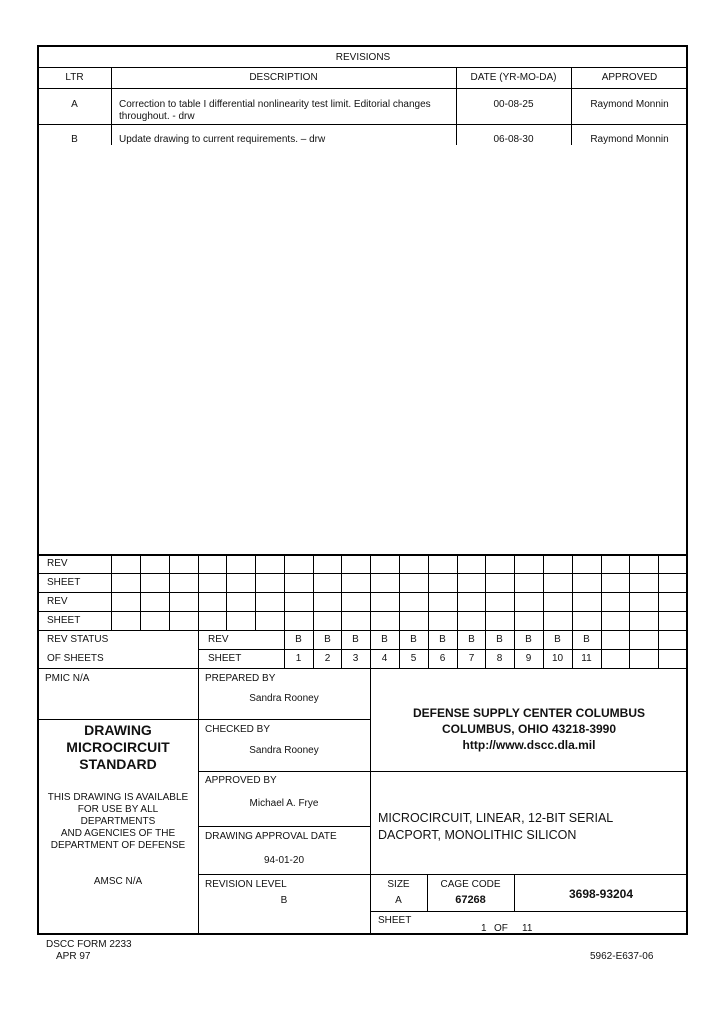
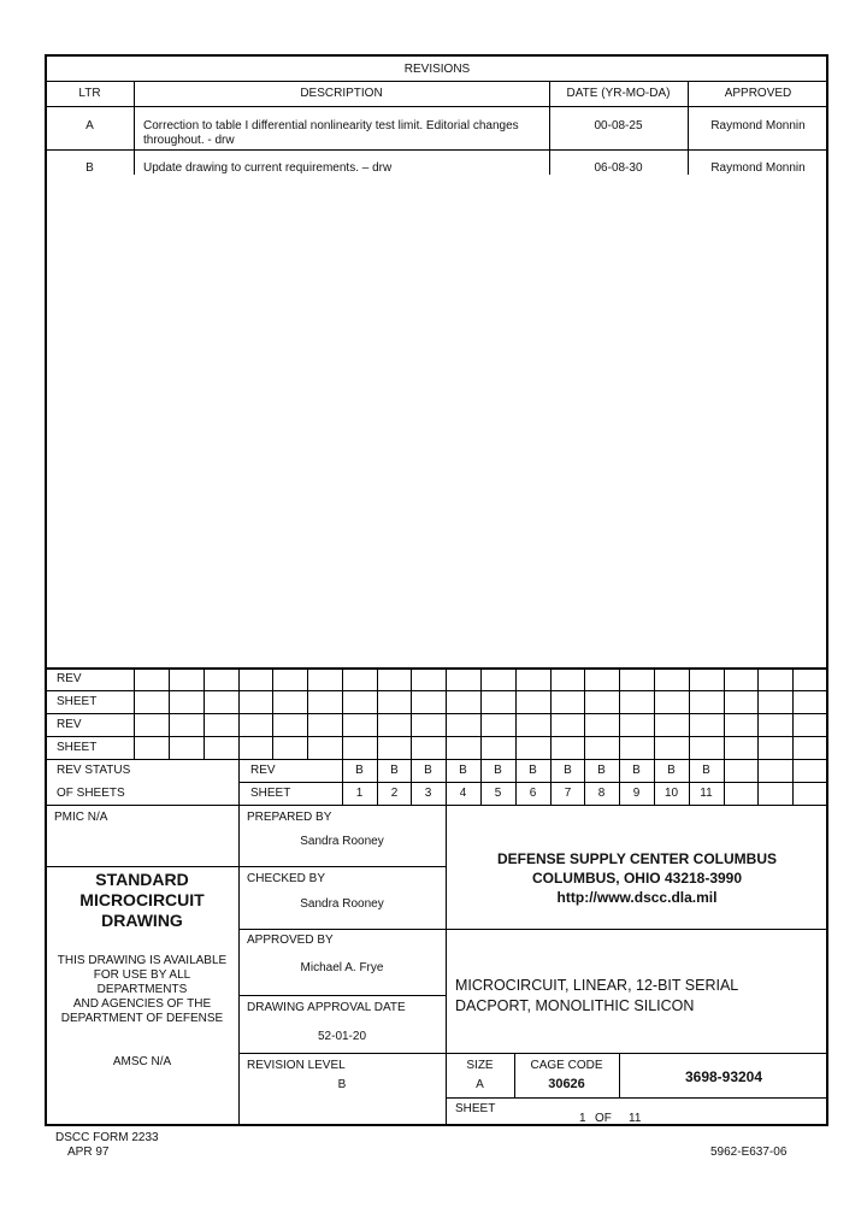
  REVISIONS
  LTR
  DESCRIPTION
  DATE (YR-MO-DA)
  APPROVED
  A
  Correction to table I differential nonlinearity test limit. Editorial changes throughout. - drw
  00-08-25
  Raymond Monnin
  B
  Update drawing to current requirements. – drw
  06-08-30
  Raymond Monnin
  REV
  SHEET
  REV
  SHEET
  REV STATUS
  OF SHEETS
  REV
  SHEET
  B
  1
  B
  2
  B
  3
  B
  4
  B
  5
  B
  6
  B
  7
  B
  8
  B
  9
  B
  10
  B
  11
  PMIC N/A
- DRAWING
+ STANDARD
  MICROCIRCUIT
- STANDARD
+ DRAWING
  THIS DRAWING IS AVAILABLE
  FOR USE BY ALL
  DEPARTMENTS
  AND AGENCIES OF THE
  DEPARTMENT OF DEFENSE
  AMSC N/A
  PREPARED BY
  Sandra Rooney
  CHECKED BY
  Sandra Rooney
  APPROVED BY
  Michael A. Frye
  DRAWING APPROVAL DATE
- 94-01-20
+ 52-01-20
  REVISION LEVEL
  B
  DEFENSE SUPPLY CENTER COLUMBUS
  COLUMBUS, OHIO 43218-3990
  http://www.dscc.dla.mil
  MICROCIRCUIT, LINEAR, 12-BIT SERIAL
  DACPORT, MONOLITHIC SILICON
  SIZE
  A
  CAGE CODE
- 67268
+ 30626
  3698-93204
  SHEET
  1
  OF
  11
  DSCC FORM 2233
  APR 97
  5962-E637-06
